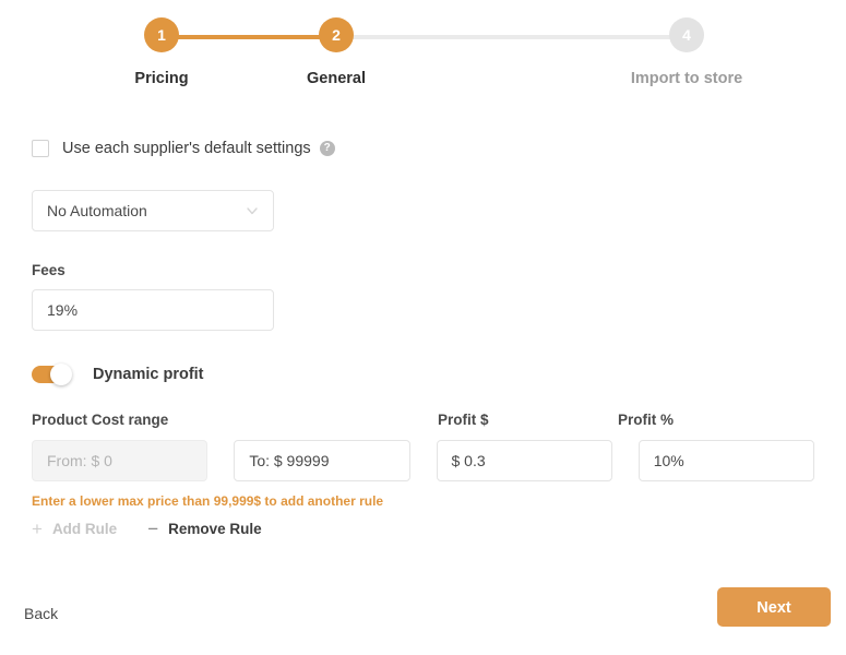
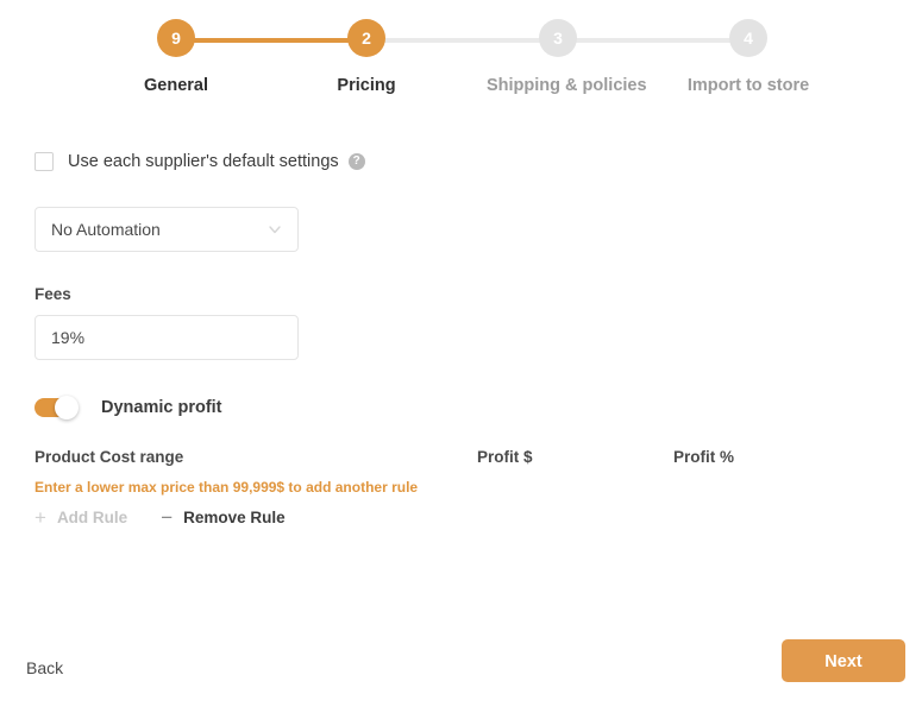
- 1
+ 9
- Pricing
+ General
  2
- General
+ Pricing
+ 3
+ Shipping & policies
  4
  Import to store
  Use each supplier's default settings
  ?
  No Automation
  Fees
  19%
  Dynamic profit
  Product Cost range
  Profit $
  Profit %
- From: $ 0
- To: $ 99999
- $ 0.3
- 10%
  Enter a lower max price than 99,999$ to add another rule
  +
  Add Rule
  −
  Remove Rule
  Back
  Next
